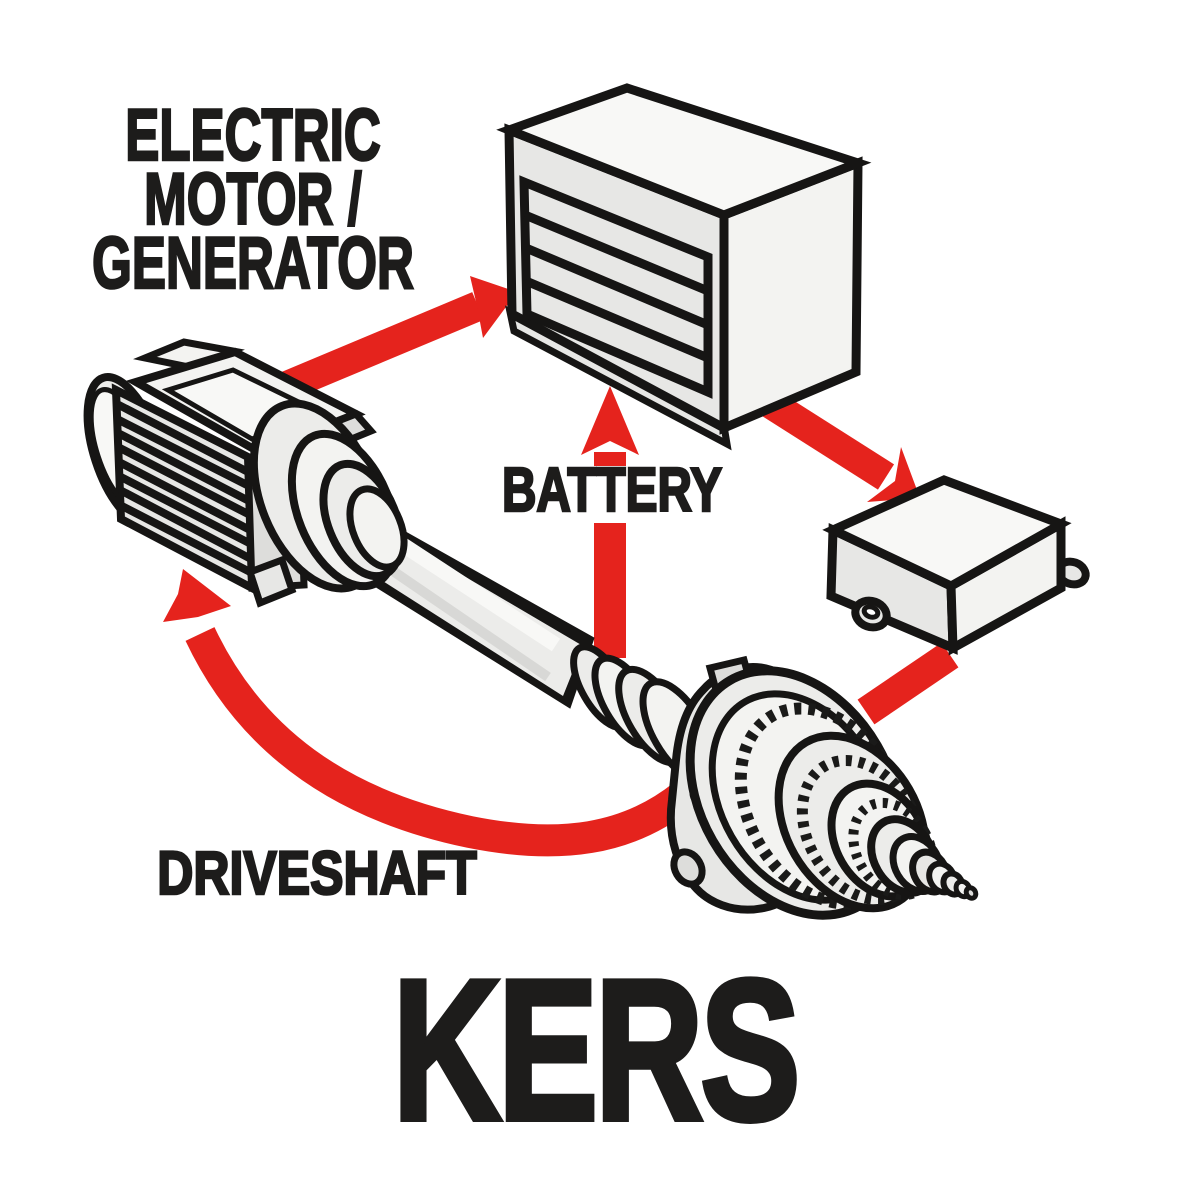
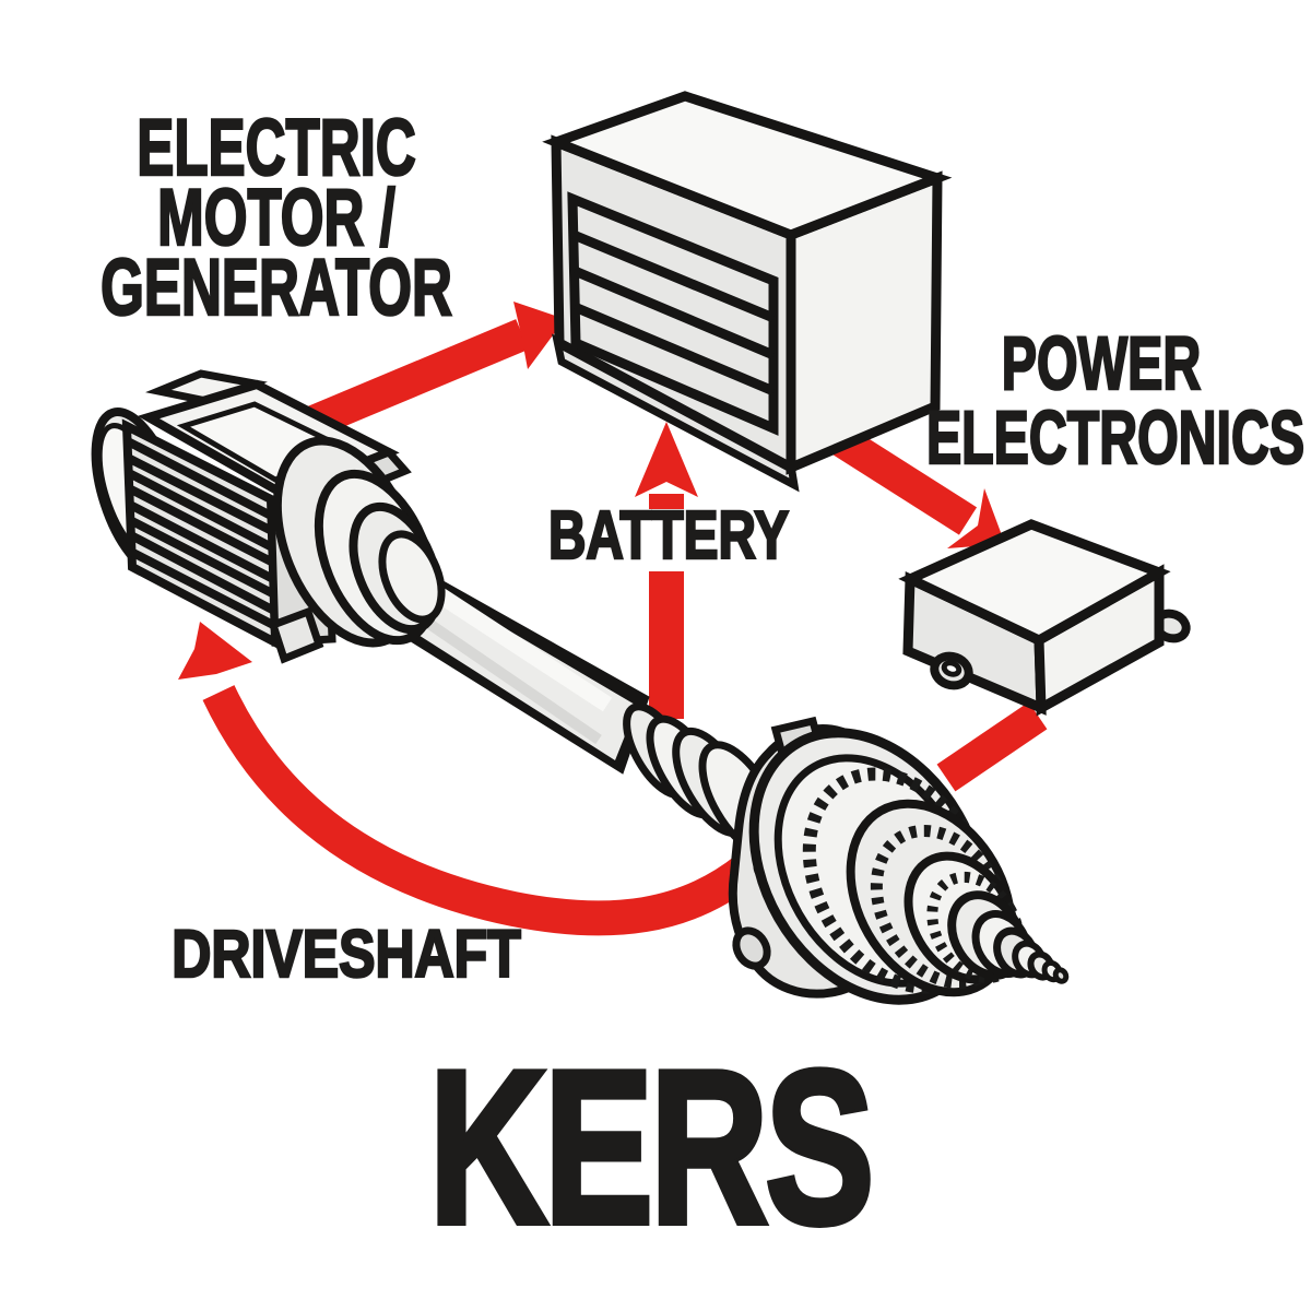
  ELECTRIC
  MOTOR /
  GENERATOR
  BATTERY
+ POWER
+ ELECTRONICS
  DRIVESHAFT
  KERS
